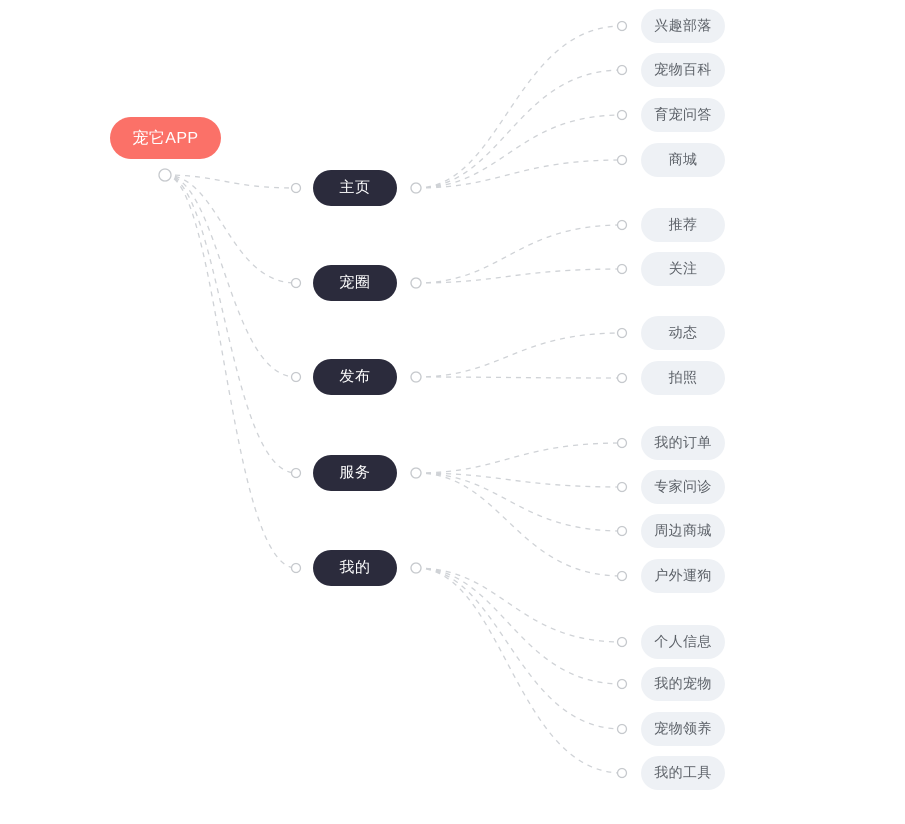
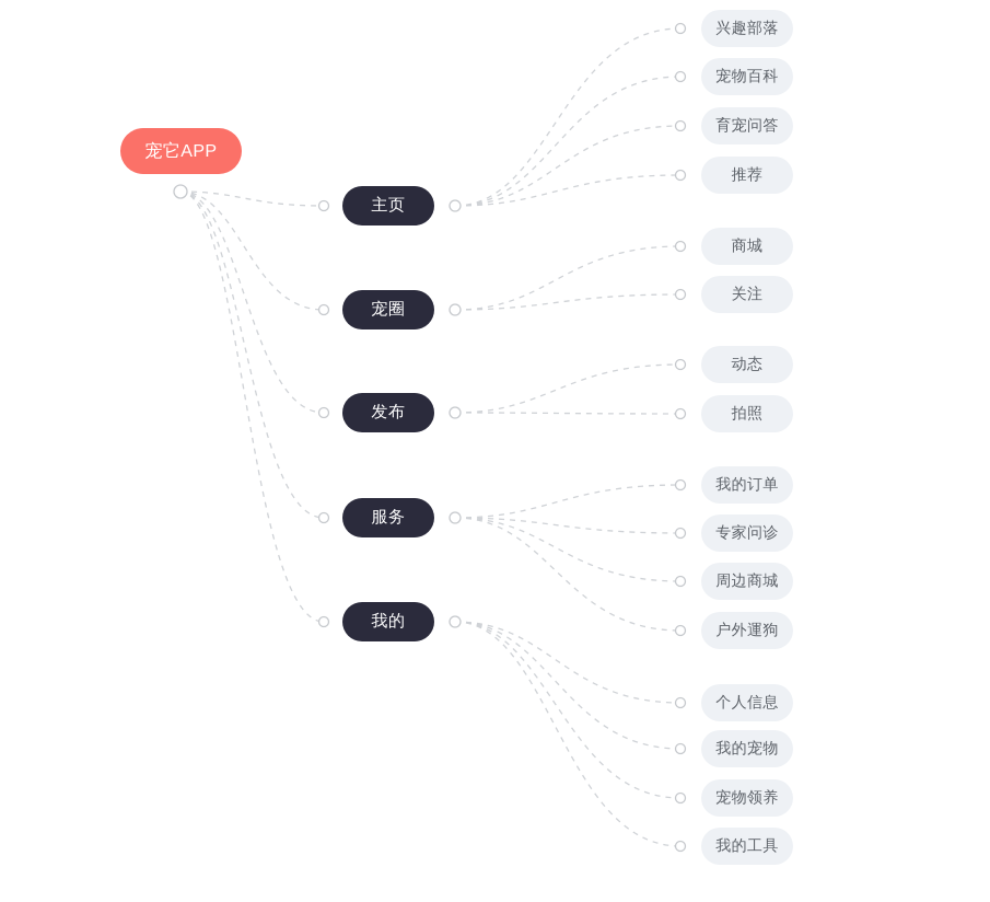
  宠它APP
  主页
  兴趣部落
  宠物百科
  育宠问答
- 商城
+ 推荐
  宠圈
- 推荐
+ 商城
  关注
  发布
  动态
  拍照
  服务
  我的订单
  专家问诊
  周边商城
  户外運狗
  我的
  个人信息
  我的宠物
  宠物领养
  我的工具
